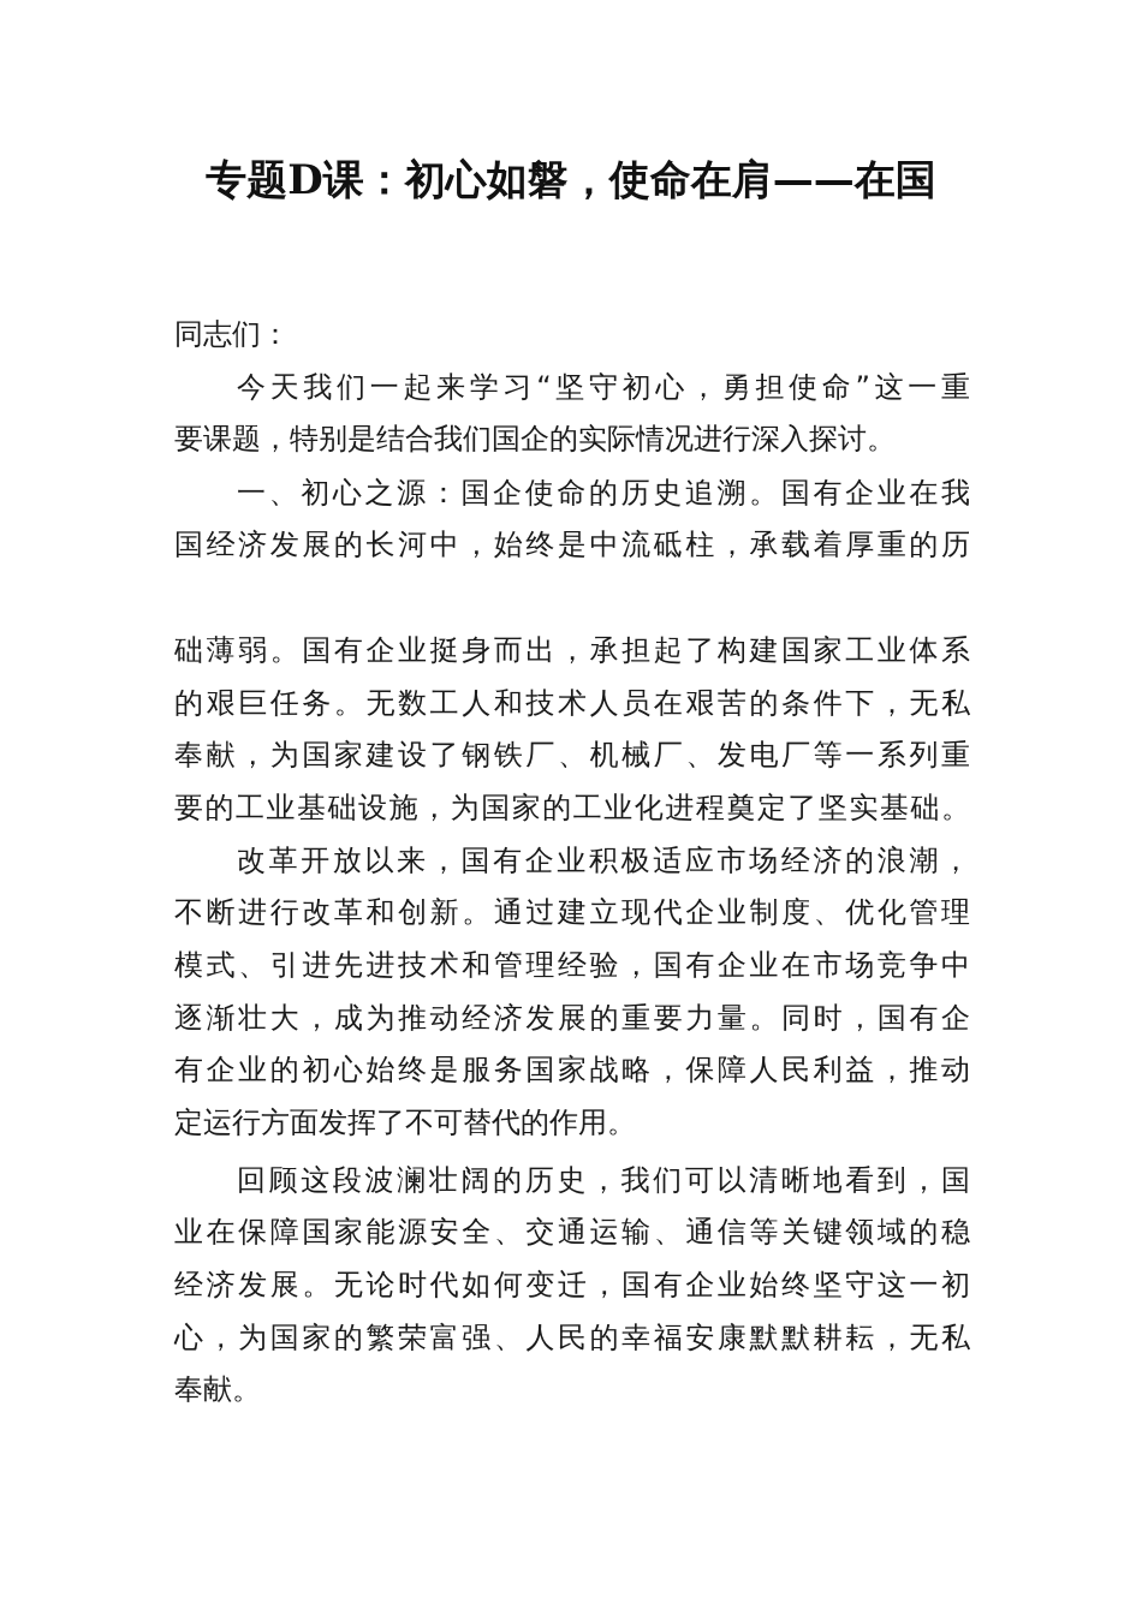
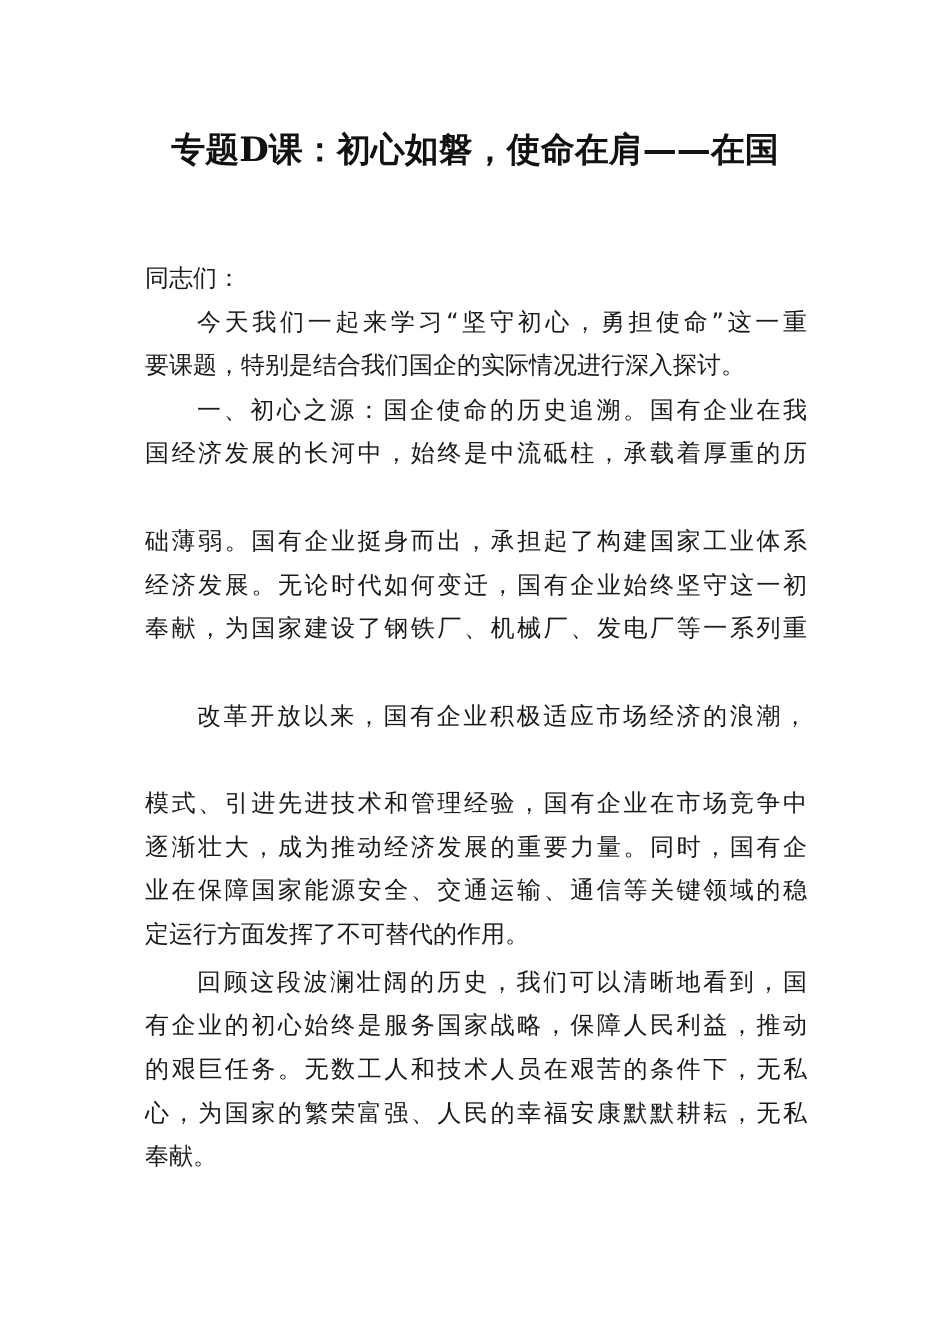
  专题D课：初心如磐，使命在肩——在国
  同志们：
  今天我们一起来学习“坚守初心，勇担使命”这一重
  要课题，特别是结合我们国企的实际情况进行深入探讨。
  一、初心之源：国企使命的历史追溯。国有企业在我
  国经济发展的长河中，始终是中流砥柱，承载着厚重的历
  础薄弱。国有企业挺身而出，承担起了构建国家工业体系
- 的艰巨任务。无数工人和技术人员在艰苦的条件下，无私
+ 经济发展。无论时代如何变迁，国有企业始终坚守这一初
  奉献，为国家建设了钢铁厂、机械厂、发电厂等一系列重
- 要的工业基础设施，为国家的工业化进程奠定了坚实基础。
  改革开放以来，国有企业积极适应市场经济的浪潮，
- 不断进行改革和创新。通过建立现代企业制度、优化管理
  模式、引进先进技术和管理经验，国有企业在市场竞争中
  逐渐壮大，成为推动经济发展的重要力量。同时，国有企
- 有企业的初心始终是服务国家战略，保障人民利益，推动
+ 业在保障国家能源安全、交通运输、通信等关键领域的稳
  定运行方面发挥了不可替代的作用。
  回顾这段波澜壮阔的历史，我们可以清晰地看到，国
- 业在保障国家能源安全、交通运输、通信等关键领域的稳
+ 有企业的初心始终是服务国家战略，保障人民利益，推动
- 经济发展。无论时代如何变迁，国有企业始终坚守这一初
+ 的艰巨任务。无数工人和技术人员在艰苦的条件下，无私
  心，为国家的繁荣富强、人民的幸福安康默默耕耘，无私
  奉献。
